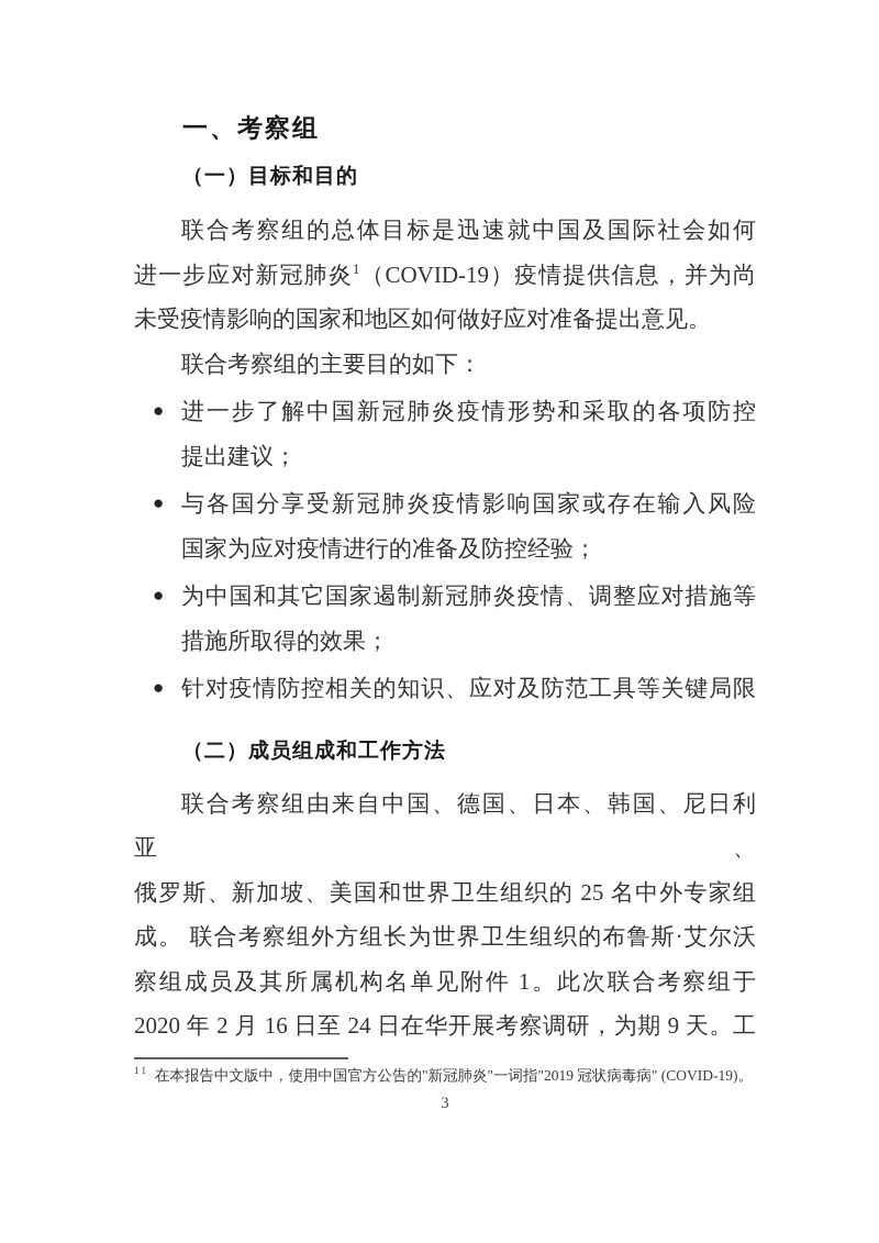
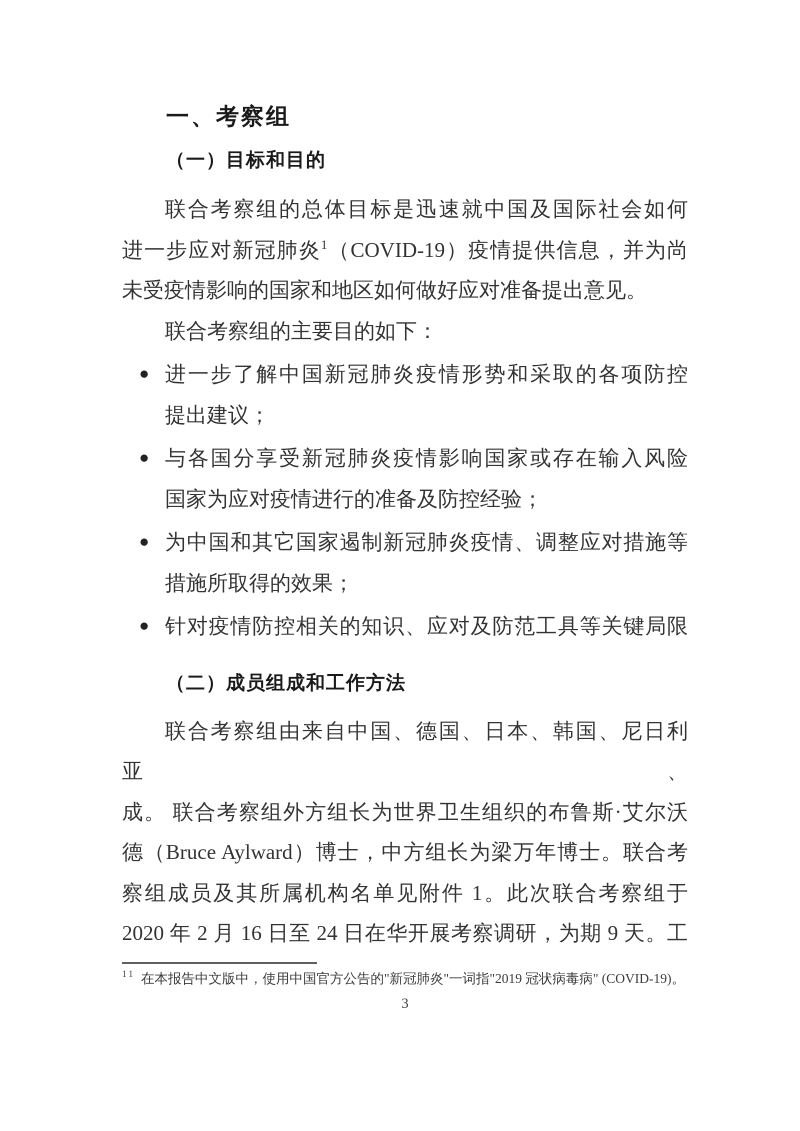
  一、考察组
  （一）目标和目的
  联合考察组的总体目标是迅速就中国及国际社会如何
  进一步应对新冠肺炎1（COVID-19）疫情提供信息，并为尚
  未受疫情影响的国家和地区如何做好应对准备提出意见。
  联合考察组的主要目的如下：
  ●
  进一步了解中国新冠肺炎疫情形势和采取的各项防控
  提出建议；
  ●
  与各国分享受新冠肺炎疫情影响国家或存在输入风险
  国家为应对疫情进行的准备及防控经验；
  ●
  为中国和其它国家遏制新冠肺炎疫情、调整应对措施等
  措施所取得的效果；
  ●
  针对疫情防控相关的知识、应对及防范工具等关键局限
  （二）成员组成和工作方法
  联合考察组由来自中国、德国、日本、韩国、尼日利亚、
- 俄罗斯、新加坡、美国和世界卫生组织的 25 名中外专家组
  成。 联合考察组外方组长为世界卫生组织的布鲁斯·艾尔沃
+ 德（Bruce Aylward）博士，中方组长为梁万年博士。联合考
  察组成员及其所属机构名单见附件 1。此次联合考察组于
  2020 年 2 月 16 日至 24 日在华开展考察调研，为期 9 天。工
  1 1 在本报告中文版中，使用中国官方公告的"新冠肺炎"一词指"2019 冠状病毒病" (COVID-19)。
  3
